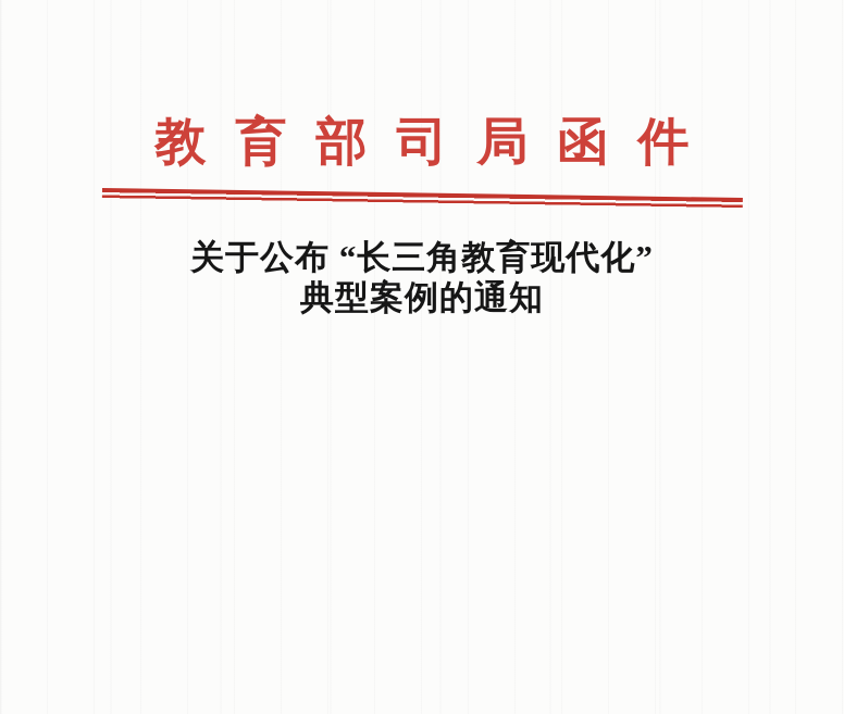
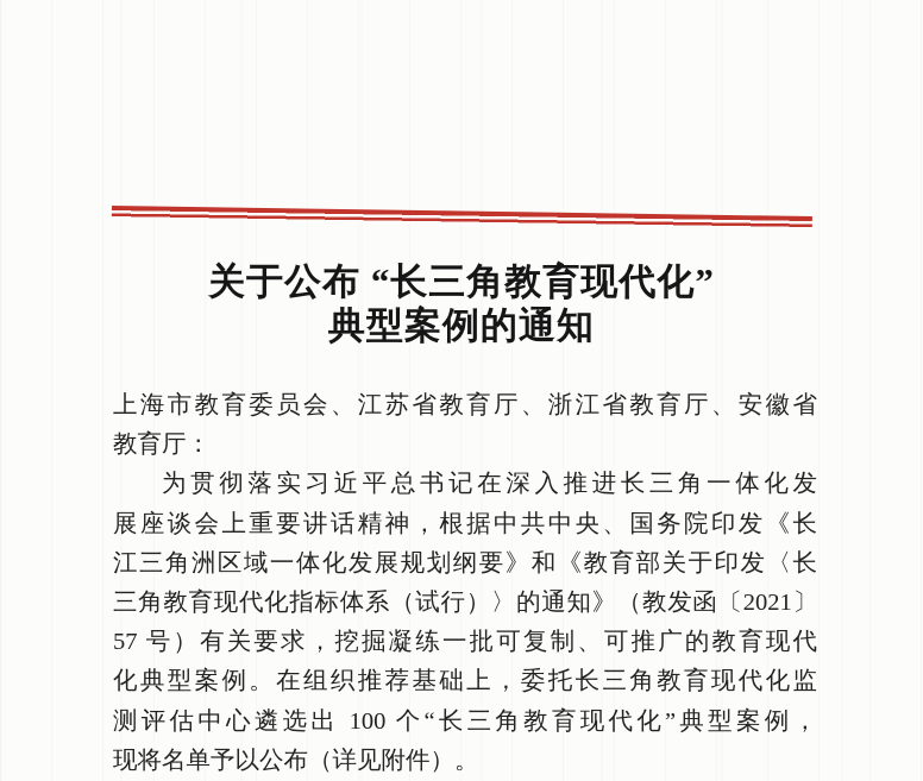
- 教育部司局函件
  关于公布 “长三角教育现代化”
  典型案例的通知
+ 上海市教育委员会、江苏省教育厅、浙江省教育厅、安徽省
+ 教育厅：
+ 为贯彻落实习近平总书记在深入推进长三角一体化发
+ 展座谈会上重要讲话精神，根据中共中央、国务院印发《长
+ 江三角洲区域一体化发展规划纲要》和《教育部关于印发〈长
+ 三角教育现代化指标体系（试行）〉的通知》（教发函〔2021〕
+ 57 号）有关要求，挖掘凝练一批可复制、可推广的教育现代
+ 化典型案例。在组织推荐基础上，委托长三角教育现代化监
+ 测评估中心遴选出 100 个“长三角教育现代化”典型案例，
+ 现将名单予以公布（详见附件）。
